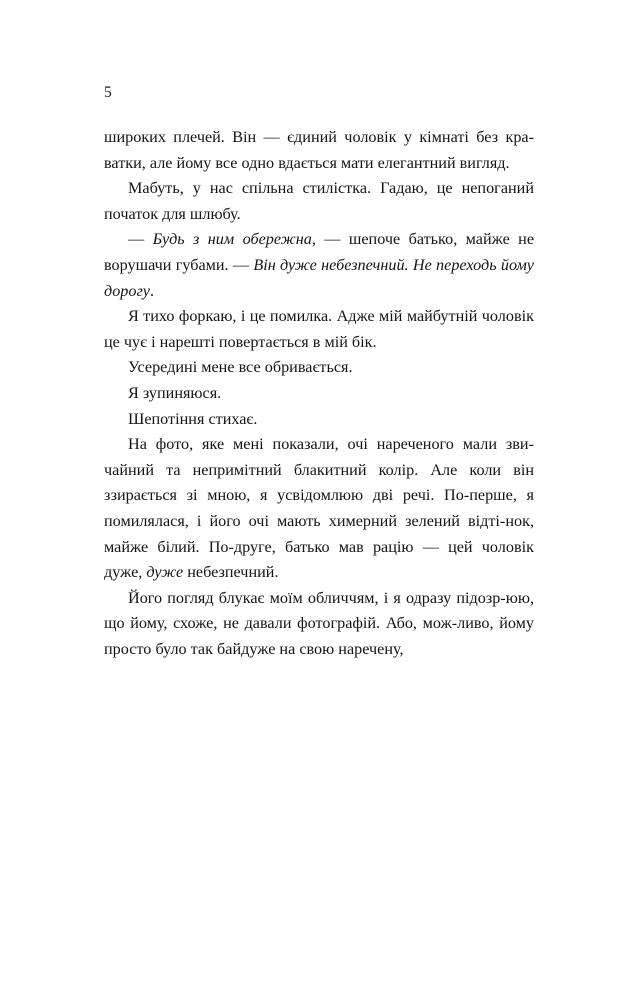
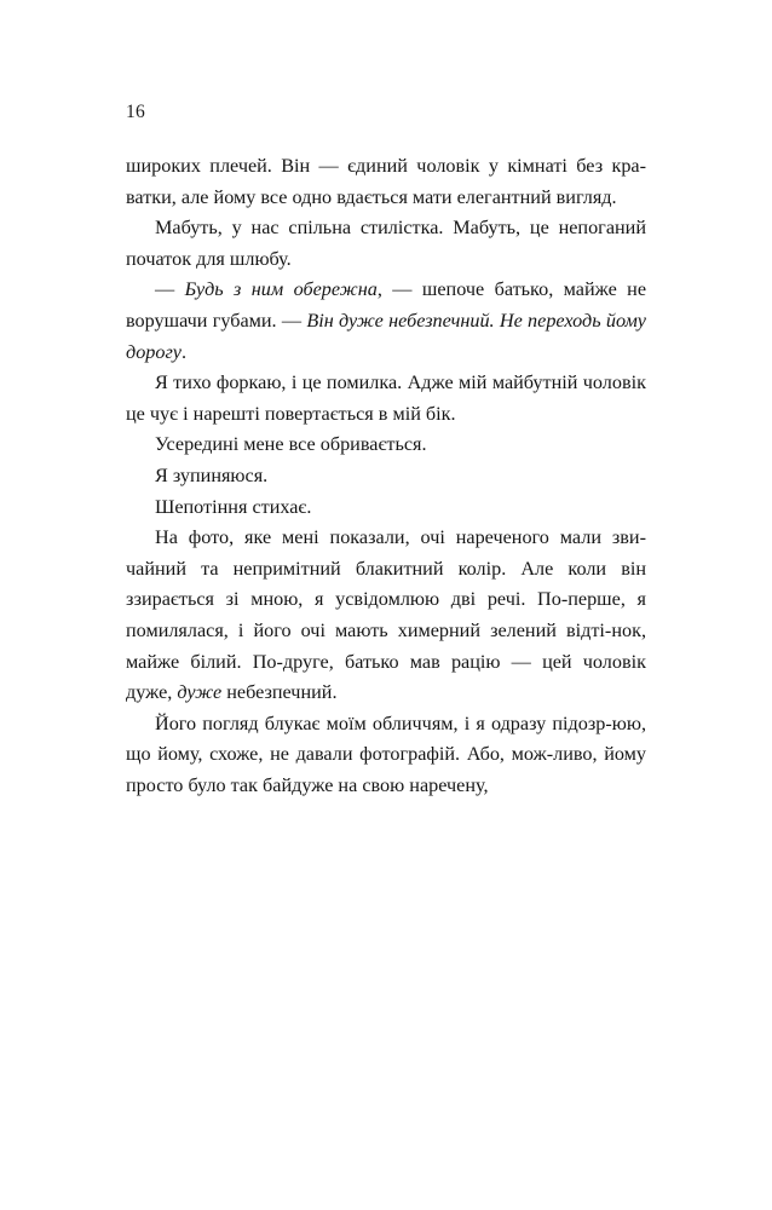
- 5
+ 16
  широких плечей. Він — єдиний чоловік у кімнаті без кра-ватки, але йому все одно вдається мати елегантний вигляд.
- Мабуть, у нас спільна стилістка. Гадаю, це непоганий початок для шлюбу.
+ Мабуть, у нас спільна стилістка. Мабуть, це непоганий початок для шлюбу.
  — Будь з ним обережна, — шепоче батько, майже не ворушачи губами. — Він дуже небезпечний. Не переходь йому дорогу.
  Я тихо форкаю, і це помилка. Адже мій майбутній чоловік це чує і нарешті повертається в мій бік.
  Усередині мене все обривається.
  Я зупиняюся.
  Шепотіння стихає.
  На фото, яке мені показали, очі нареченого мали зви-чайний та непримітний блакитний колір. Але коли він ззирається зі мною, я усвідомлюю дві речі. По-перше, я помилялася, і його очі мають химерний зелений відті-нок, майже білий. По-друге, батько мав рацію — цей чоловік дуже, дуже небезпечний.
  Його погляд блукає моїм обличчям, і я одразу підозр-юю, що йому, схоже, не давали фотографій. Або, мож-ливо, йому просто було так байдуже на свою наречену,
